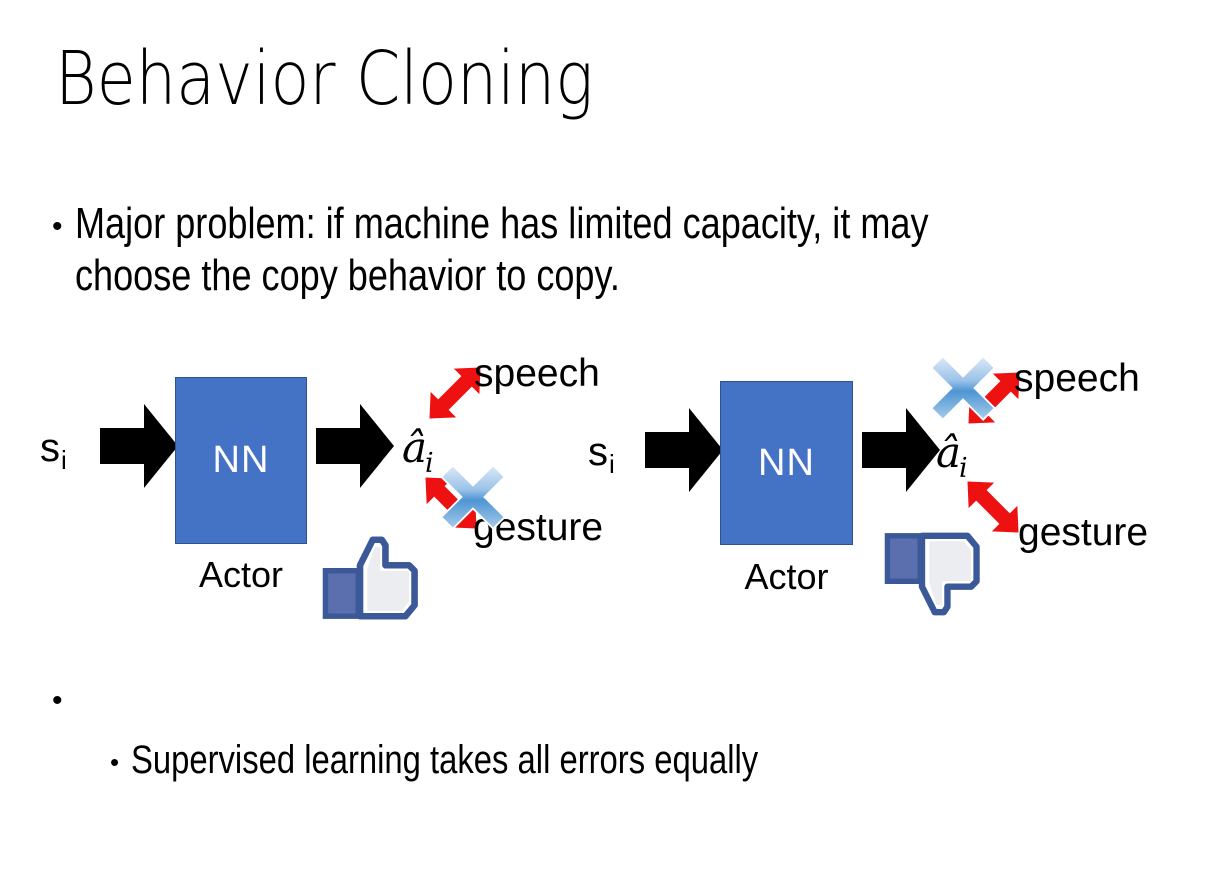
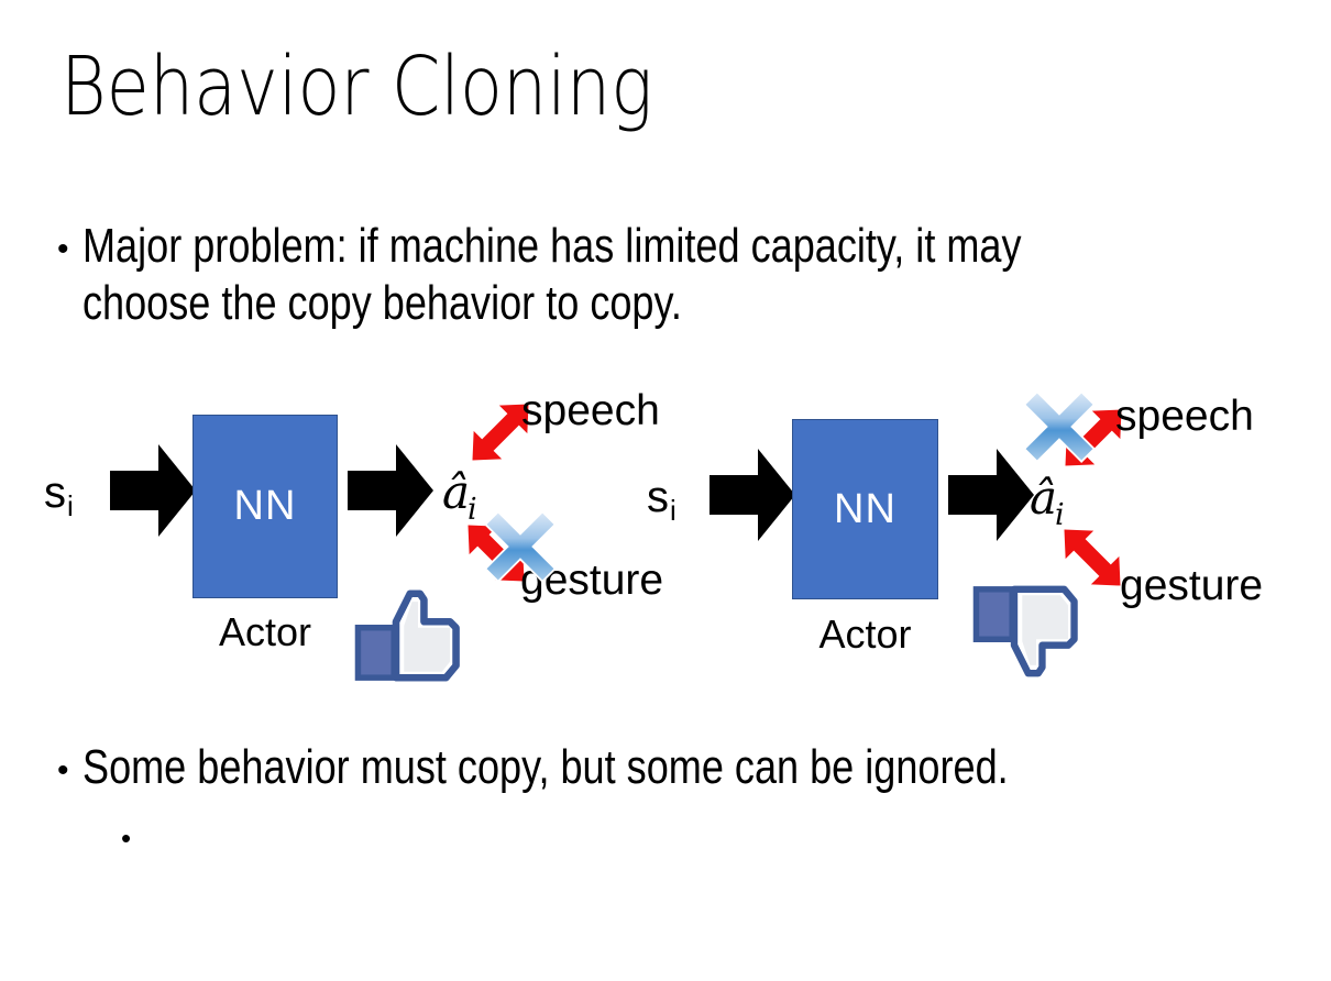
  Behavior Cloning
  •
  Major problem: if machine has limited capacity, it may choose the copy behavior to copy.
  si
  NN
  Actor
  âi
  speech
  gesture
  si
  NN
  Actor
  âi
  speech
  gesture
  •
+ Some behavior must copy, but some can be ignored.
  •
- Supervised learning takes all errors equally
